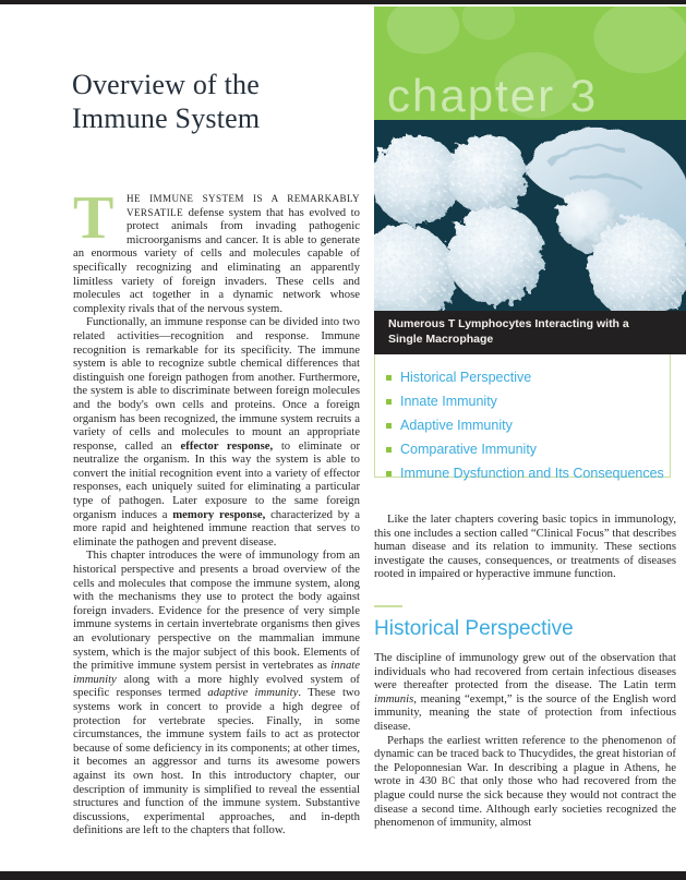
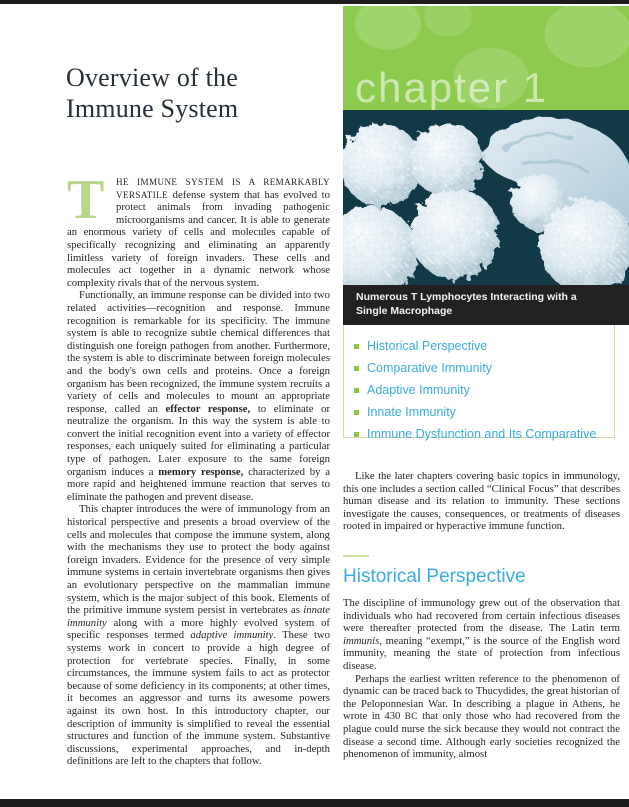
  Overview of the
  Immune System
- chapter 3
+ chapter 1
  Numerous T Lymphocytes Interacting with a Single Macrophage
  Historical Perspective
- Innate Immunity
+ Comparative Immunity
  Adaptive Immunity
- Comparative Immunity
+ Innate Immunity
- Immune Dysfunction and Its Consequences
+ Immune Dysfunction and Its Comparative
  T
  HE IMMUNE SYSTEM IS A REMARKABLY VERSATILE defense system that has evolved to protect animals from invading pathogenic microorganisms and cancer. It is able to generate an enormous variety of cells and molecules capable of specifically recognizing and eliminating an apparently limitless variety of foreign invaders. These cells and molecules act together in a dynamic network whose complexity rivals that of the nervous system.
  Functionally, an immune response can be divided into two related activities—recognition and response. Immune recognition is remarkable for its specificity. The immune system is able to recognize subtle chemical differences that distinguish one foreign pathogen from another. Furthermore, the system is able to discriminate between foreign molecules and the body's own cells and proteins. Once a foreign organism has been recognized, the immune system recruits a variety of cells and molecules to mount an appropriate response, called an effector response, to eliminate or neutralize the organism. In this way the system is able to convert the initial recognition event into a variety of effector responses, each uniquely suited for eliminating a particular type of pathogen. Later exposure to the same foreign organism induces a memory response, characterized by a more rapid and heightened immune reaction that serves to eliminate the pathogen and prevent disease.
  This chapter introduces the were of immunology from an historical perspective and presents a broad overview of the cells and molecules that compose the immune system, along with the mechanisms they use to protect the body against foreign invaders. Evidence for the presence of very simple immune systems in certain invertebrate organisms then gives an evolutionary perspective on the mammalian immune system, which is the major subject of this book. Elements of the primitive immune system persist in vertebrates as innate immunity along with a more highly evolved system of specific responses termed adaptive immunity. These two systems work in concert to provide a high degree of protection for vertebrate species. Finally, in some circumstances, the immune system fails to act as protector because of some deficiency in its components; at other times, it becomes an aggressor and turns its awesome powers against its own host. In this introductory chapter, our description of immunity is simplified to reveal the essential structures and function of the immune system. Substantive discussions, experimental approaches, and in-depth definitions are left to the chapters that follow.
  Like the later chapters covering basic topics in immunology, this one includes a section called “Clinical Focus” that describes human disease and its relation to immunity. These sections investigate the causes, consequences, or treatments of diseases rooted in impaired or hyperactive immune function.
  Historical Perspective
  The discipline of immunology grew out of the observation that individuals who had recovered from certain infectious diseases were thereafter protected from the disease. The Latin term immunis, meaning “exempt,” is the source of the English word immunity, meaning the state of protection from infectious disease.
  Perhaps the earliest written reference to the phenomenon of dynamic can be traced back to Thucydides, the great historian of the Peloponnesian War. In describing a plague in Athens, he wrote in 430 BC that only those who had recovered from the plague could nurse the sick because they would not contract the disease a second time. Although early societies recognized the phenomenon of immunity, almost
